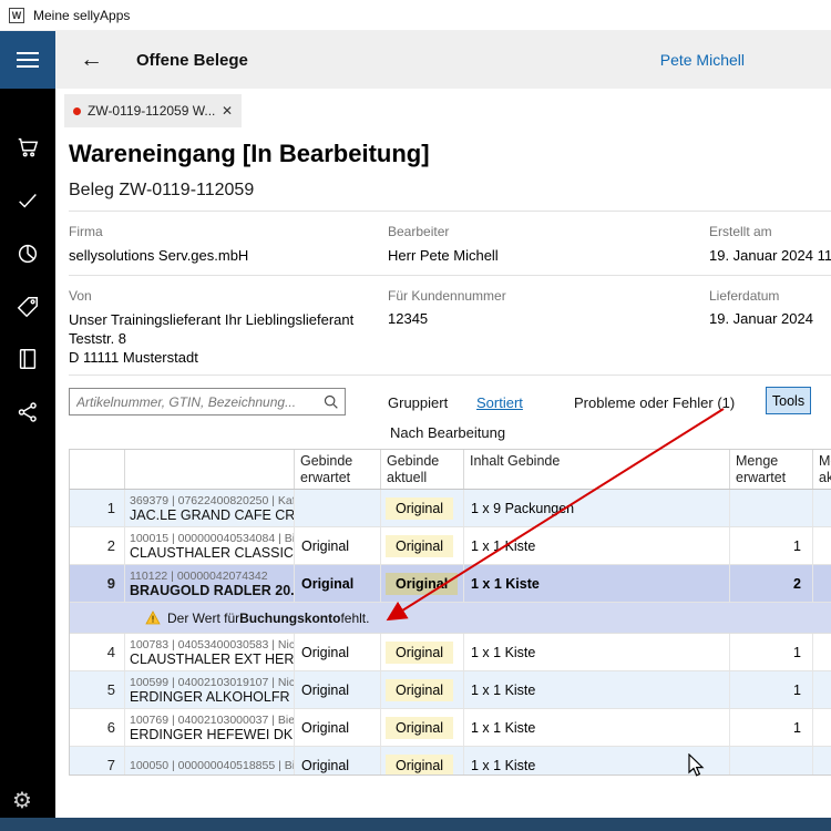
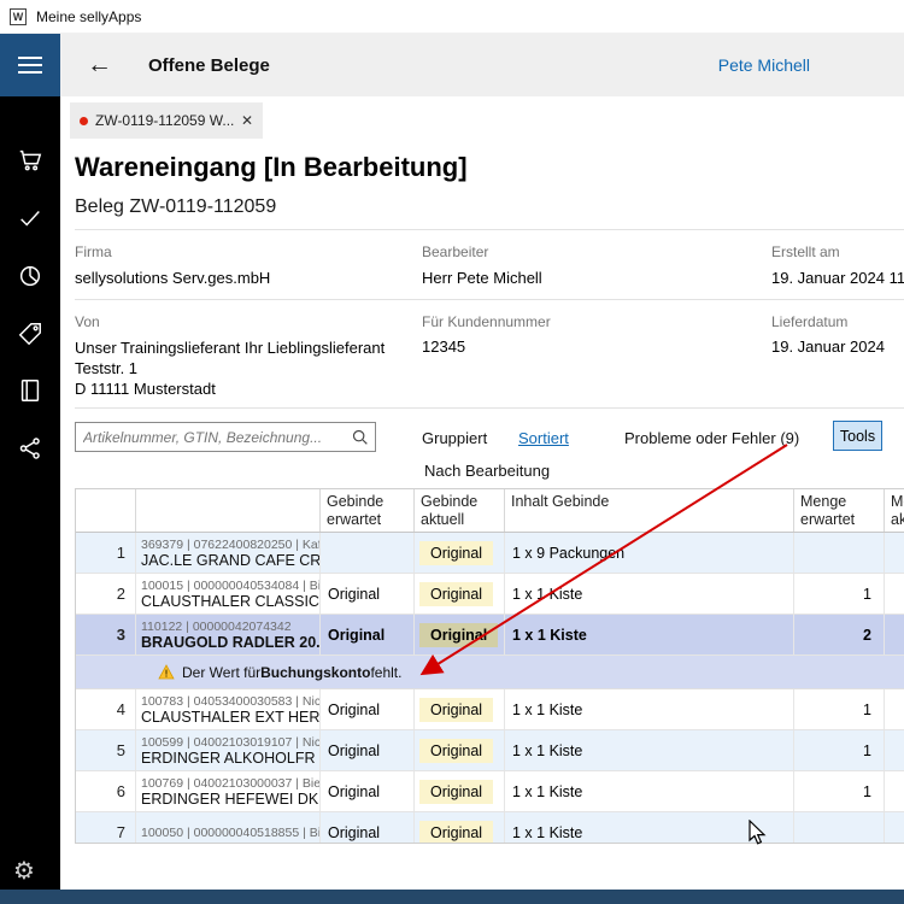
  W
  Meine sellyApps
  ⚙
  ←
  Offene Belege
  Pete Michell
  ZW-0119-112059 W...
  ✕
  Wareneingang [In Bearbeitung]
  Beleg ZW-0119-112059
  Firma
  sellysolutions Serv.ges.mbH
  Bearbeiter
  Herr Pete Michell
  Erstellt am
  19. Januar 2024 11
  Von
  Unser Trainingslieferant Ihr Lieblingslieferant
- Teststr. 8
+ Teststr. 1
  D 11111 Musterstadt
  Für Kundennummer
  12345
  Lieferdatum
  19. Januar 2024
  Artikelnummer, GTIN, Bezeichnung...
  Gruppiert
  Sortiert
  Nach Bearbeitung
- Probleme oder Fehler (1)
+ Probleme oder Fehler (9)
  Tools
  Gebinde erwartet
  Gebinde aktuell
  Inhalt Gebinde
  Menge erwartet
  1
  369379 | 07622400820250 | Ka
  JAC.LE GRAND CAFE CR
  Original
  1 x 9 Packungen
  2
  100015 | 000000040534084 | Bi
  CLAUSTHALER CLASSIC
  Original
  Original
  1 x 1 Kiste
  1
- 9
+ 3
  110122 | 00000042074342
  BRAUGOLD RADLER 20.
  Original
  Origina
  1 x 1 Kiste
  2
  Der Wert für
  Buchungskonto
  fehlt.
  4
  100783 | 04053400030583 | Nic
  CLAUSTHALER EXT HER
  Original
  Original
  1 x 1 Kiste
  1
  5
  100599 | 04002103019107 | Nic
  ERDINGER ALKOHOLFR
  Original
  Original
  1 x 1 Kiste
  1
  6
  100769 | 04002103000037 | Bie
  ERDINGER HEFEWEI DK
  Original
  Original
  1 x 1 Kiste
  1
  7
  100050 | 000000040518855 | Bi
  Original
  Original
  1 x 1 Kiste
